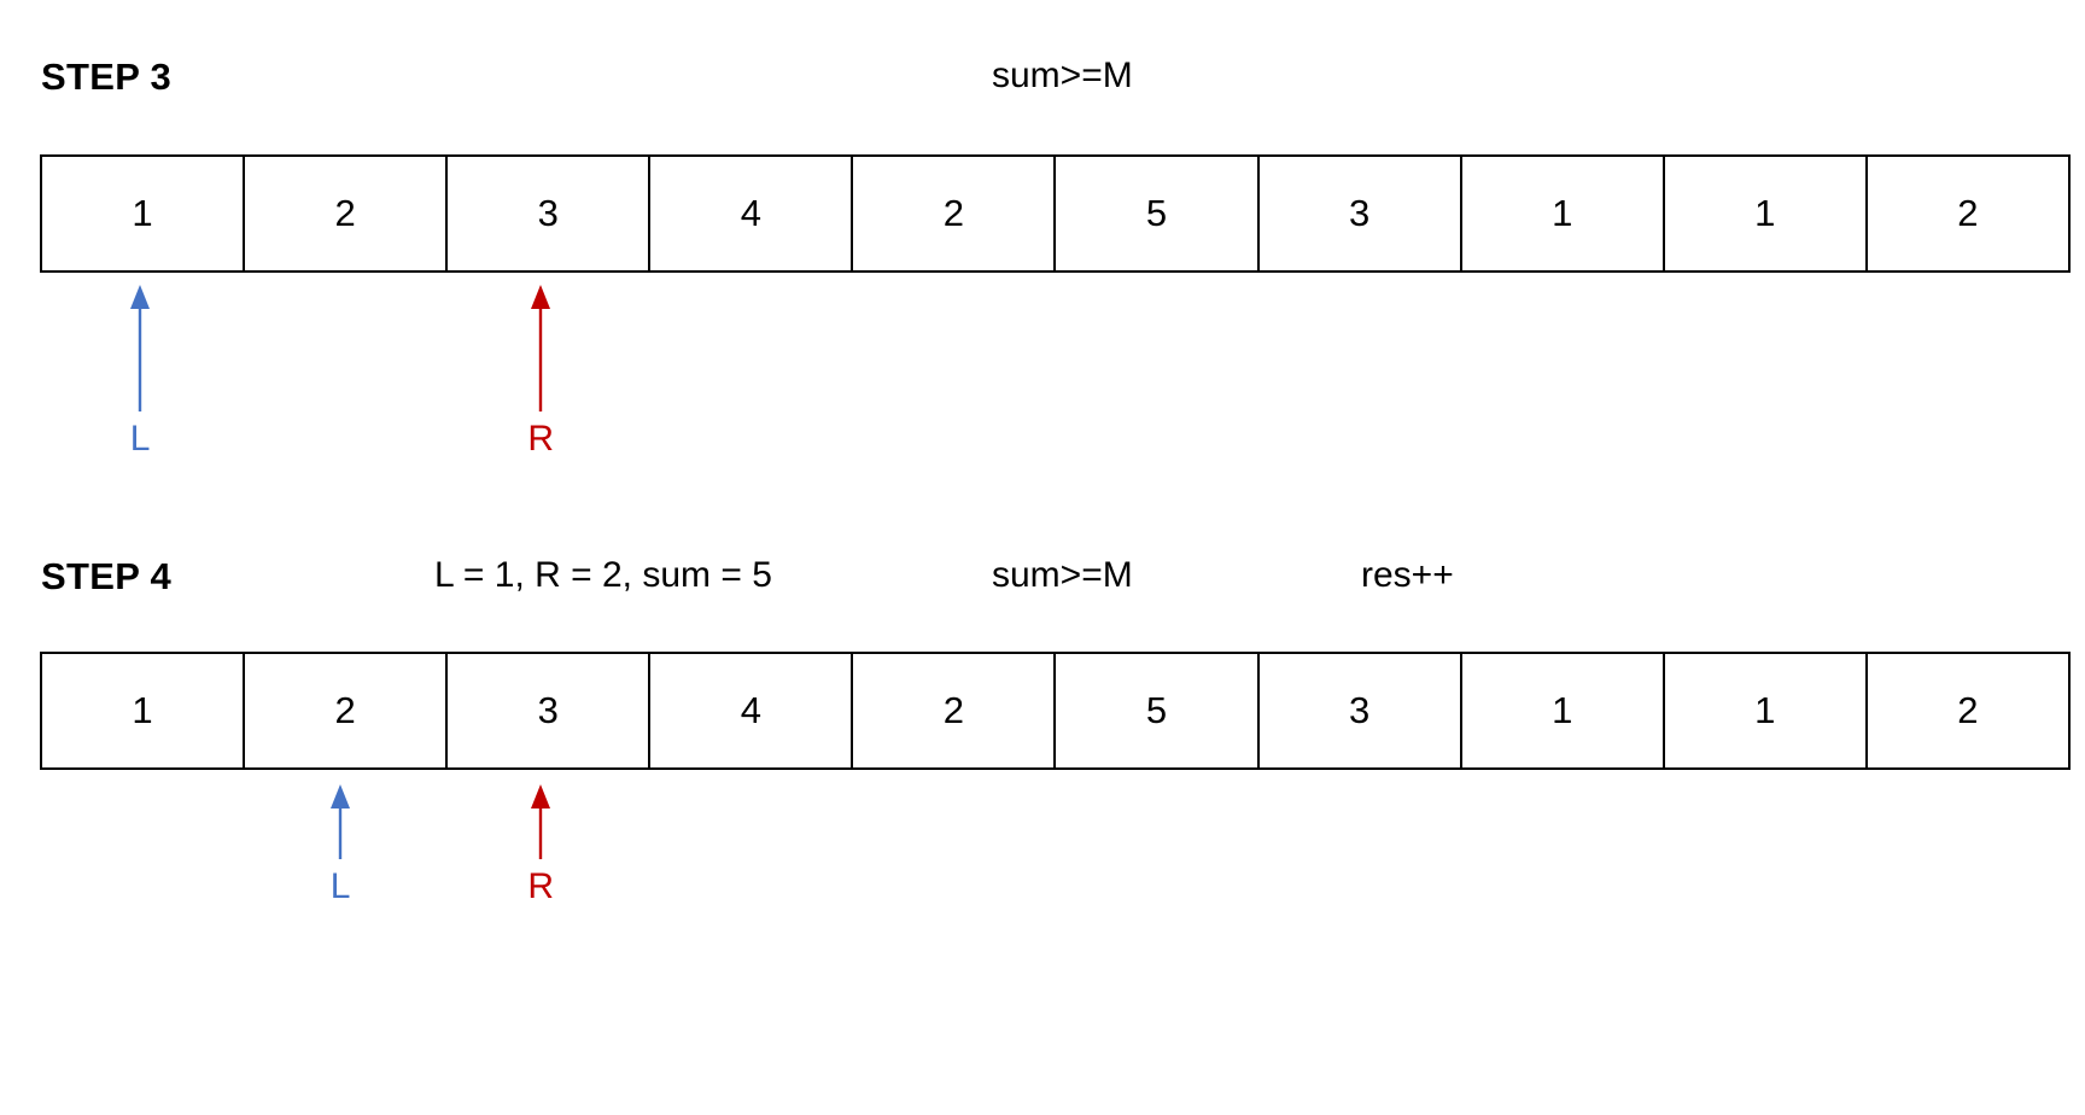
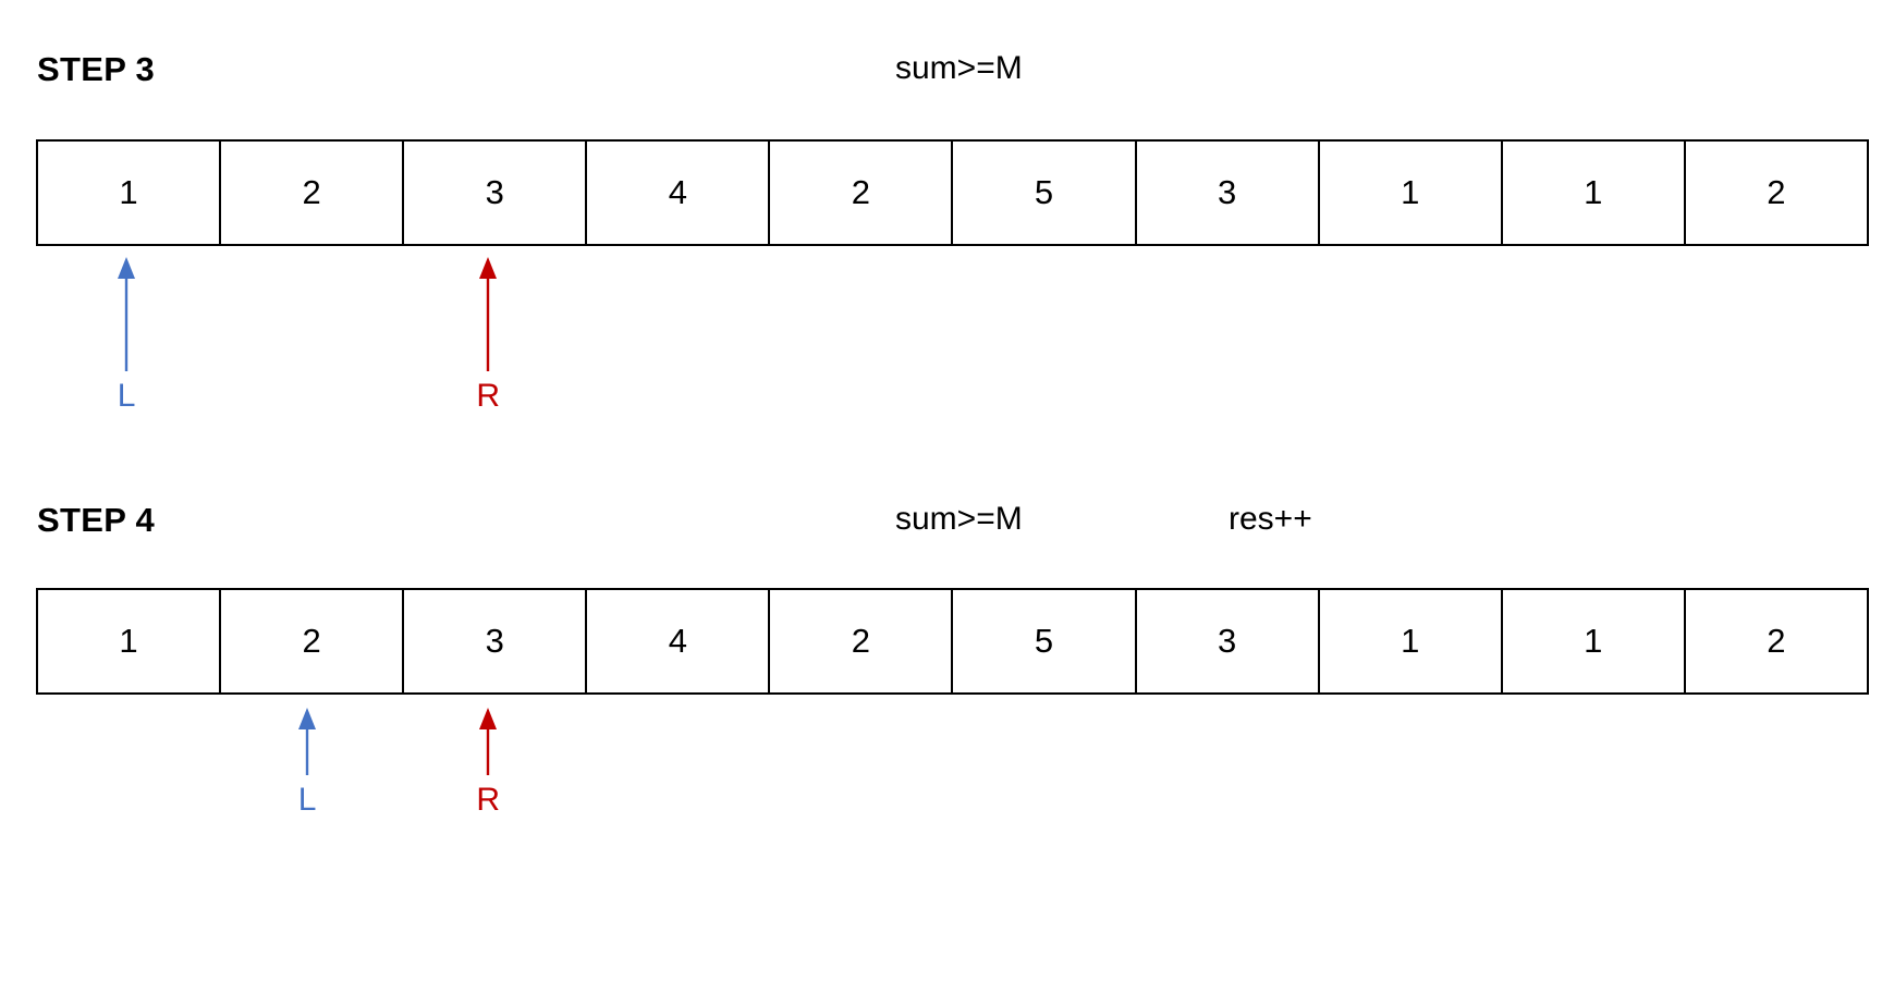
  STEP 3
  sum>=M
  1	2	3	4	2	5	3	1	1	2
  L
  R
  STEP 4
- L = 1, R = 2, sum = 5
  sum>=M
  res++
  1	2	3	4	2	5	3	1	1	2
  L
  R
